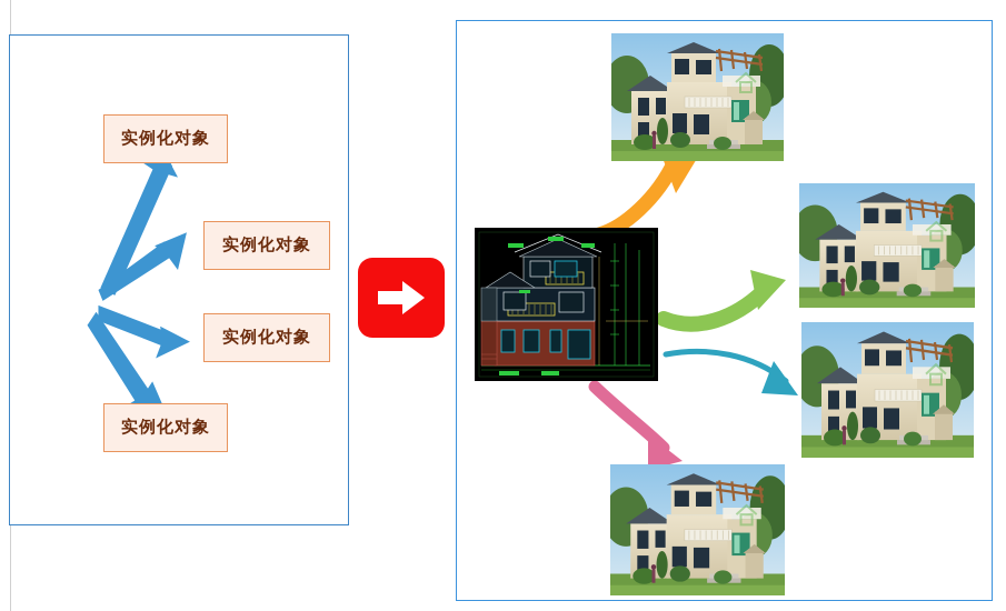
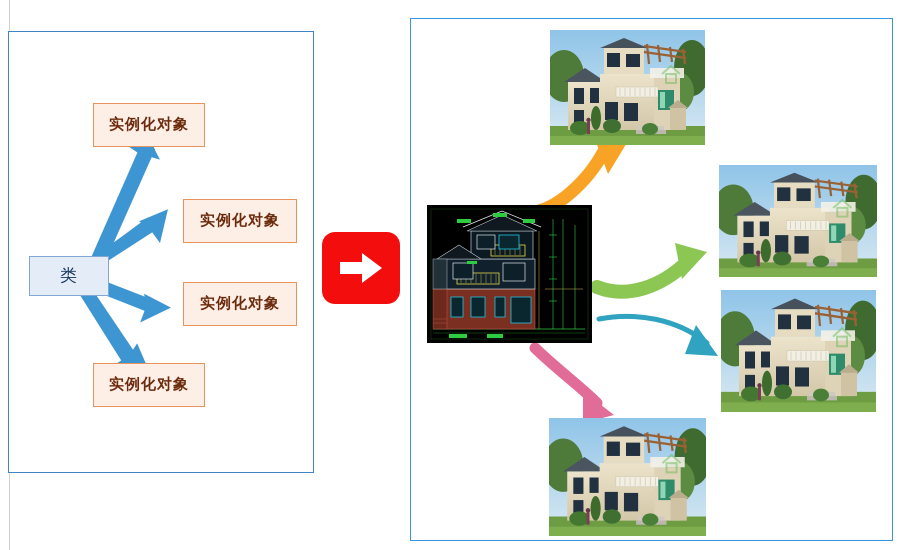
+ 类
  实例化对象
  实例化对象
  实例化对象
  实例化对象
